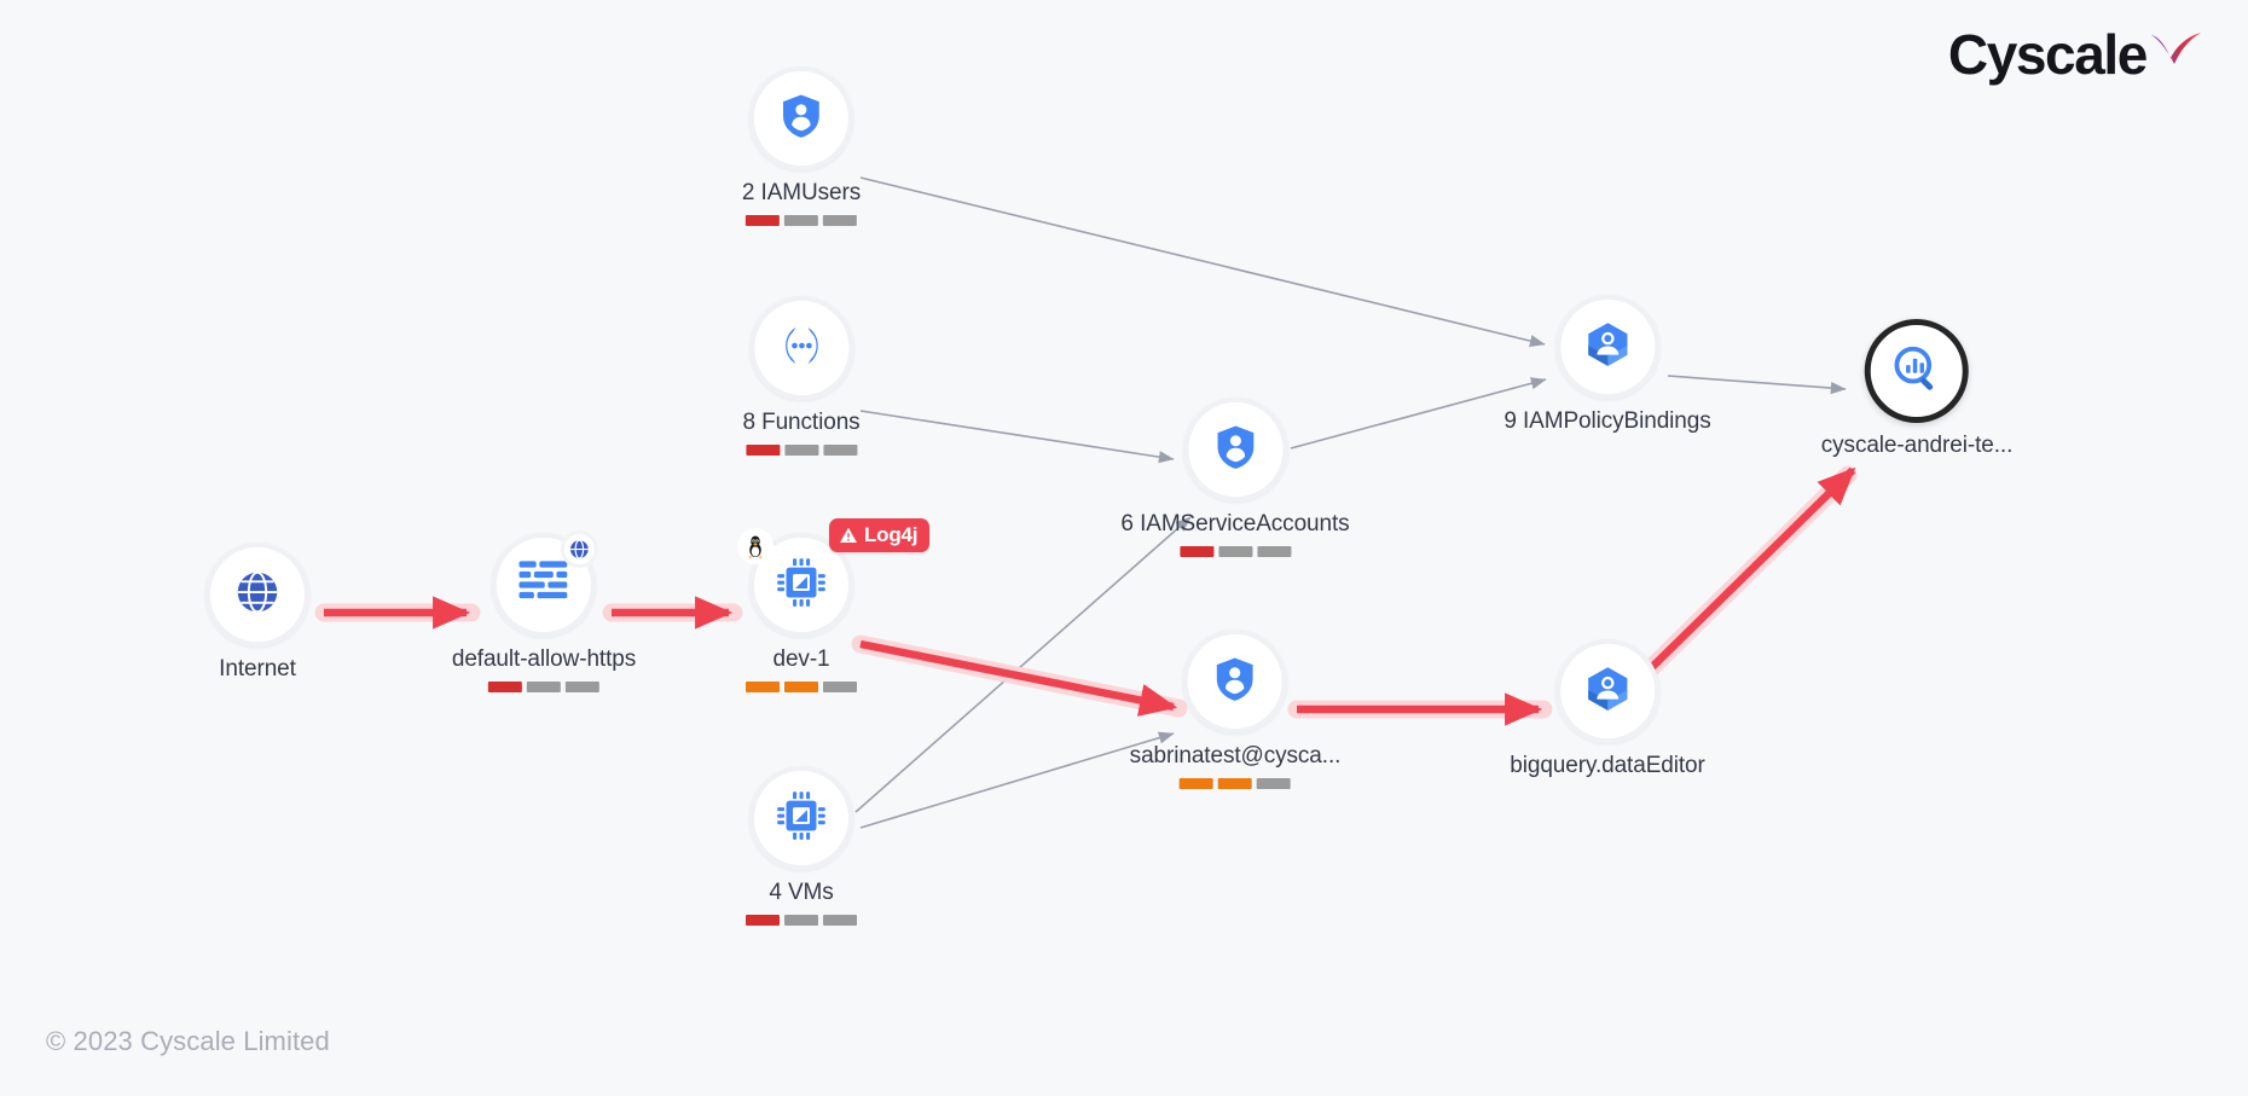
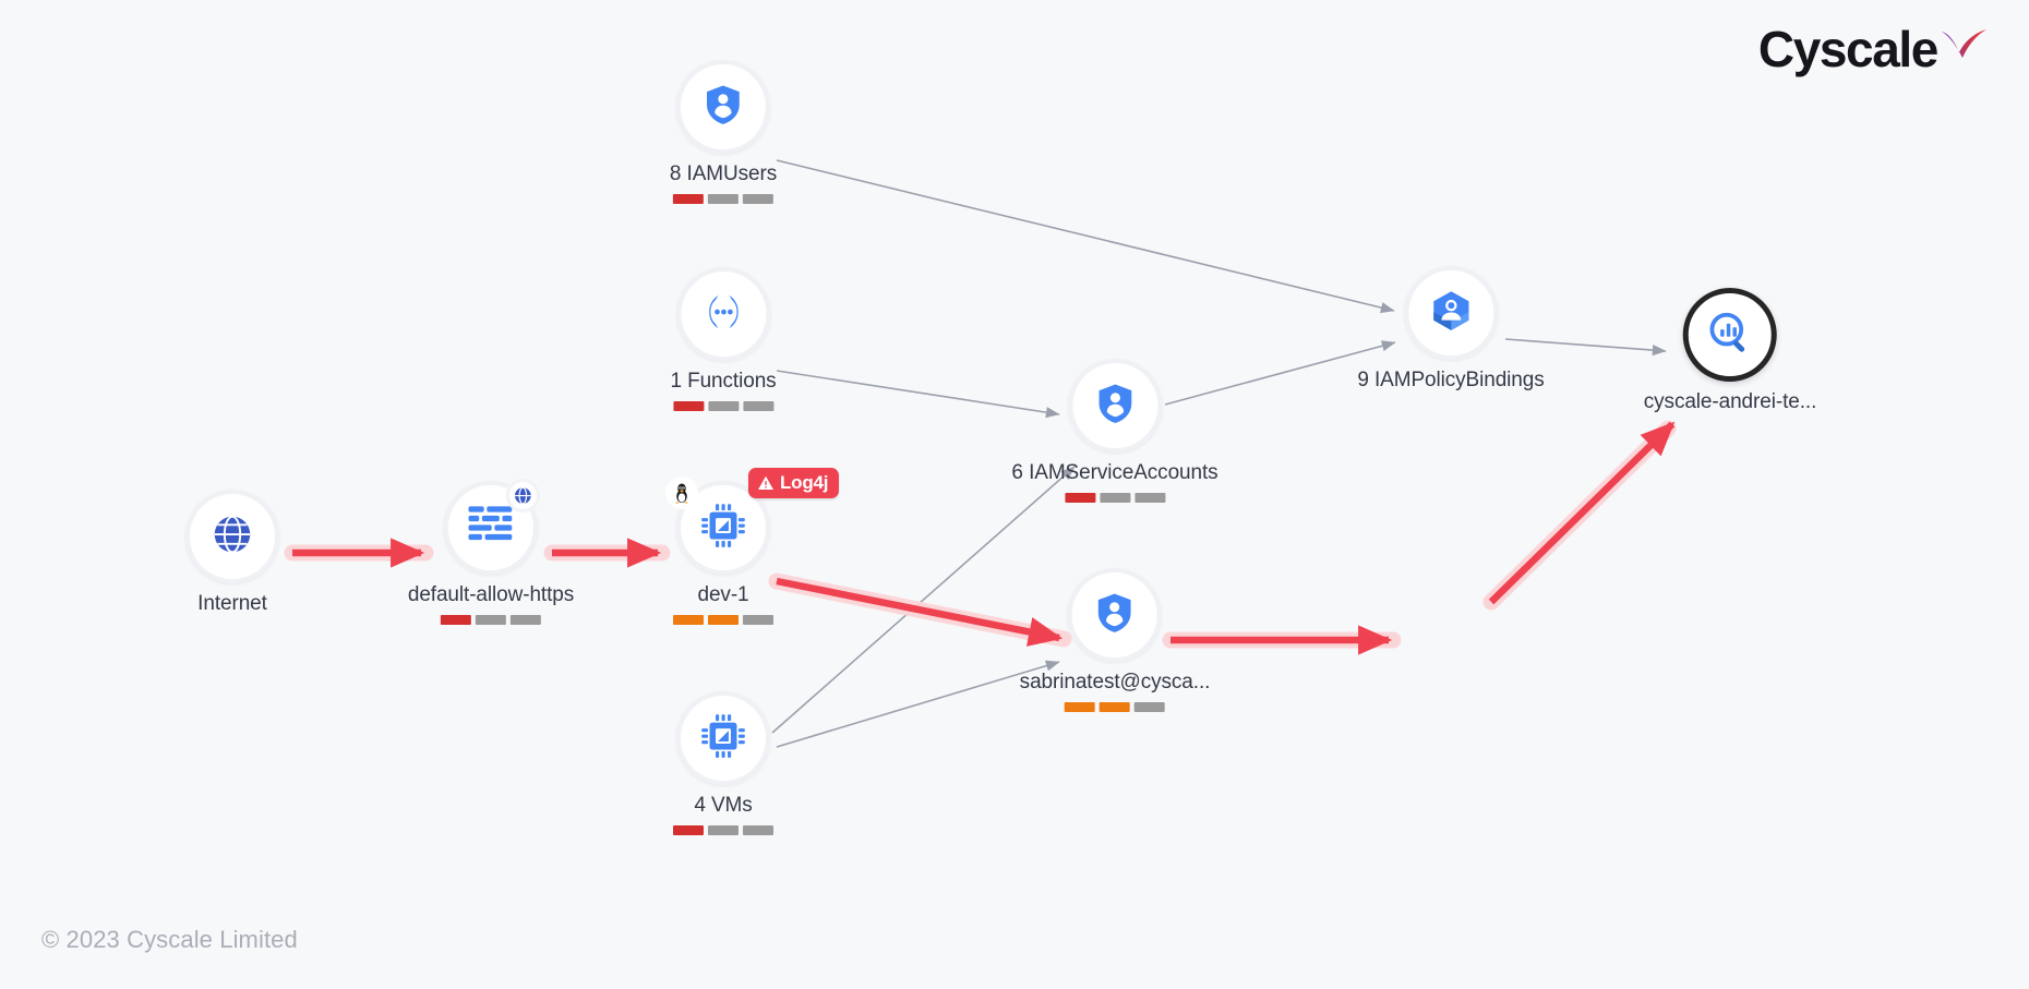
  Cyscale
- 2 IAMUsers
+ 8 IAMUsers
- 8 Functions
+ 1 Functions
  Internet
  default-allow-https
  Log4j
  dev-1
  4 VMs
  6 IAMServiceAccounts
  sabrinatest@cysca...
  9 IAMPolicyBindings
- bigquery.dataEditor
  cyscale-andrei-te...
  © 2023 Cyscale Limited
